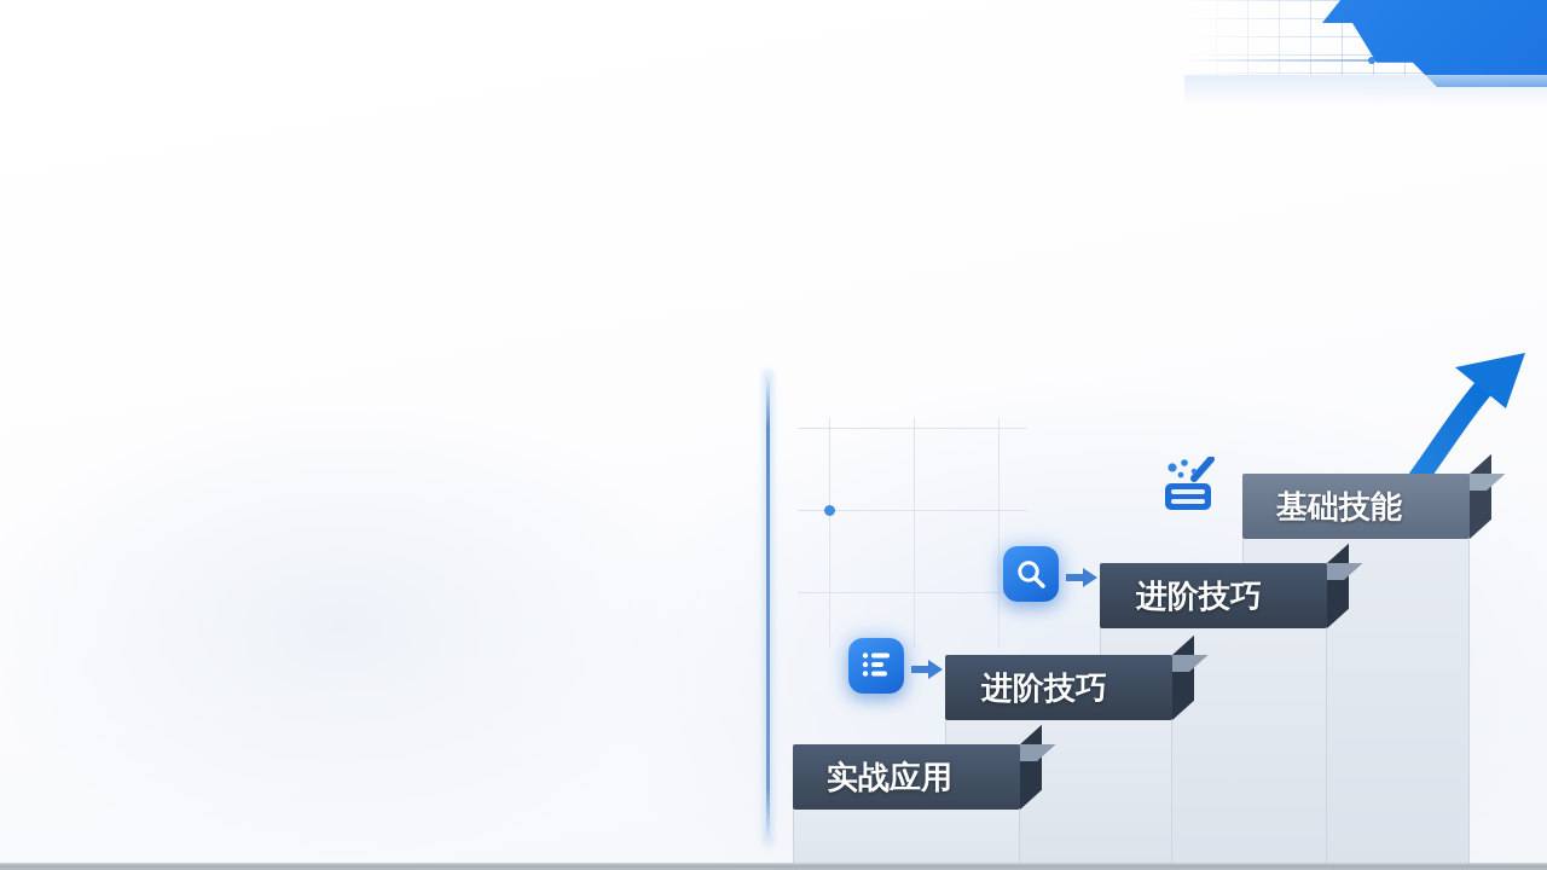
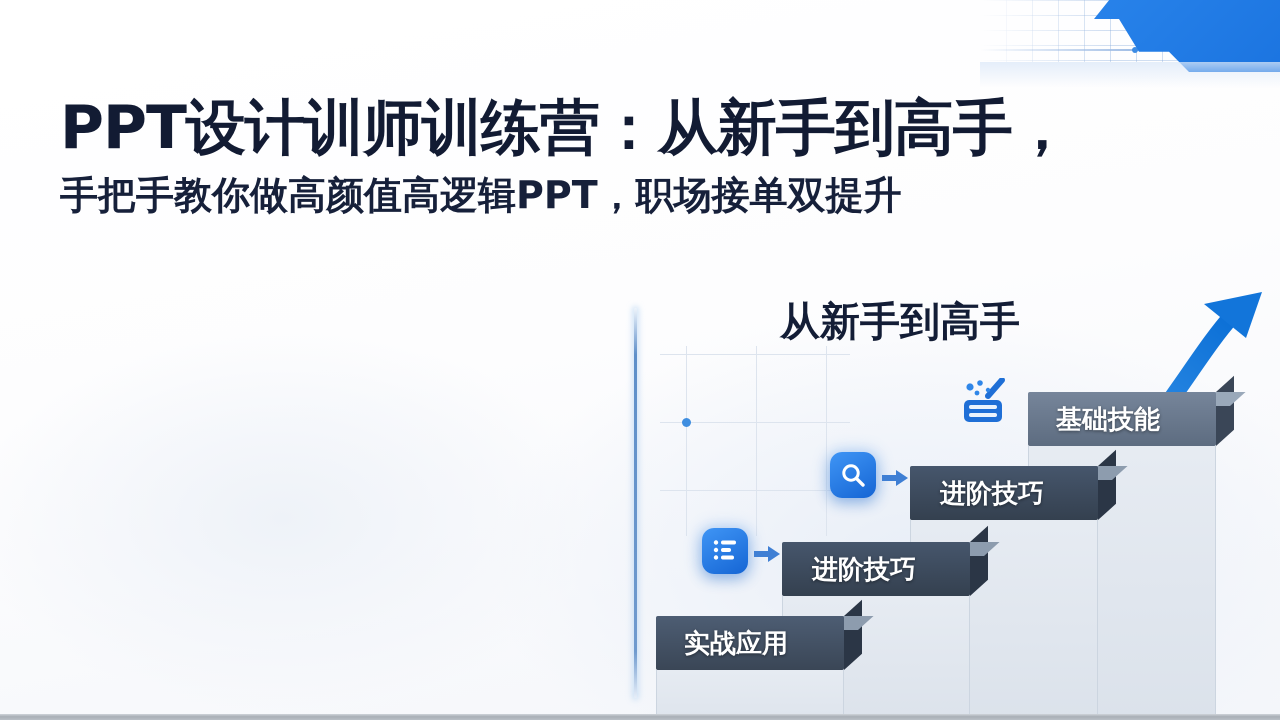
+ PPT设计训师训练营：从新手到高手，
+ 手把手教你做高颜值高逻辑PPT，职场接单双提升
+ 从新手到高手
  基础技能
  进阶技巧
  进阶技巧
  实战应用
